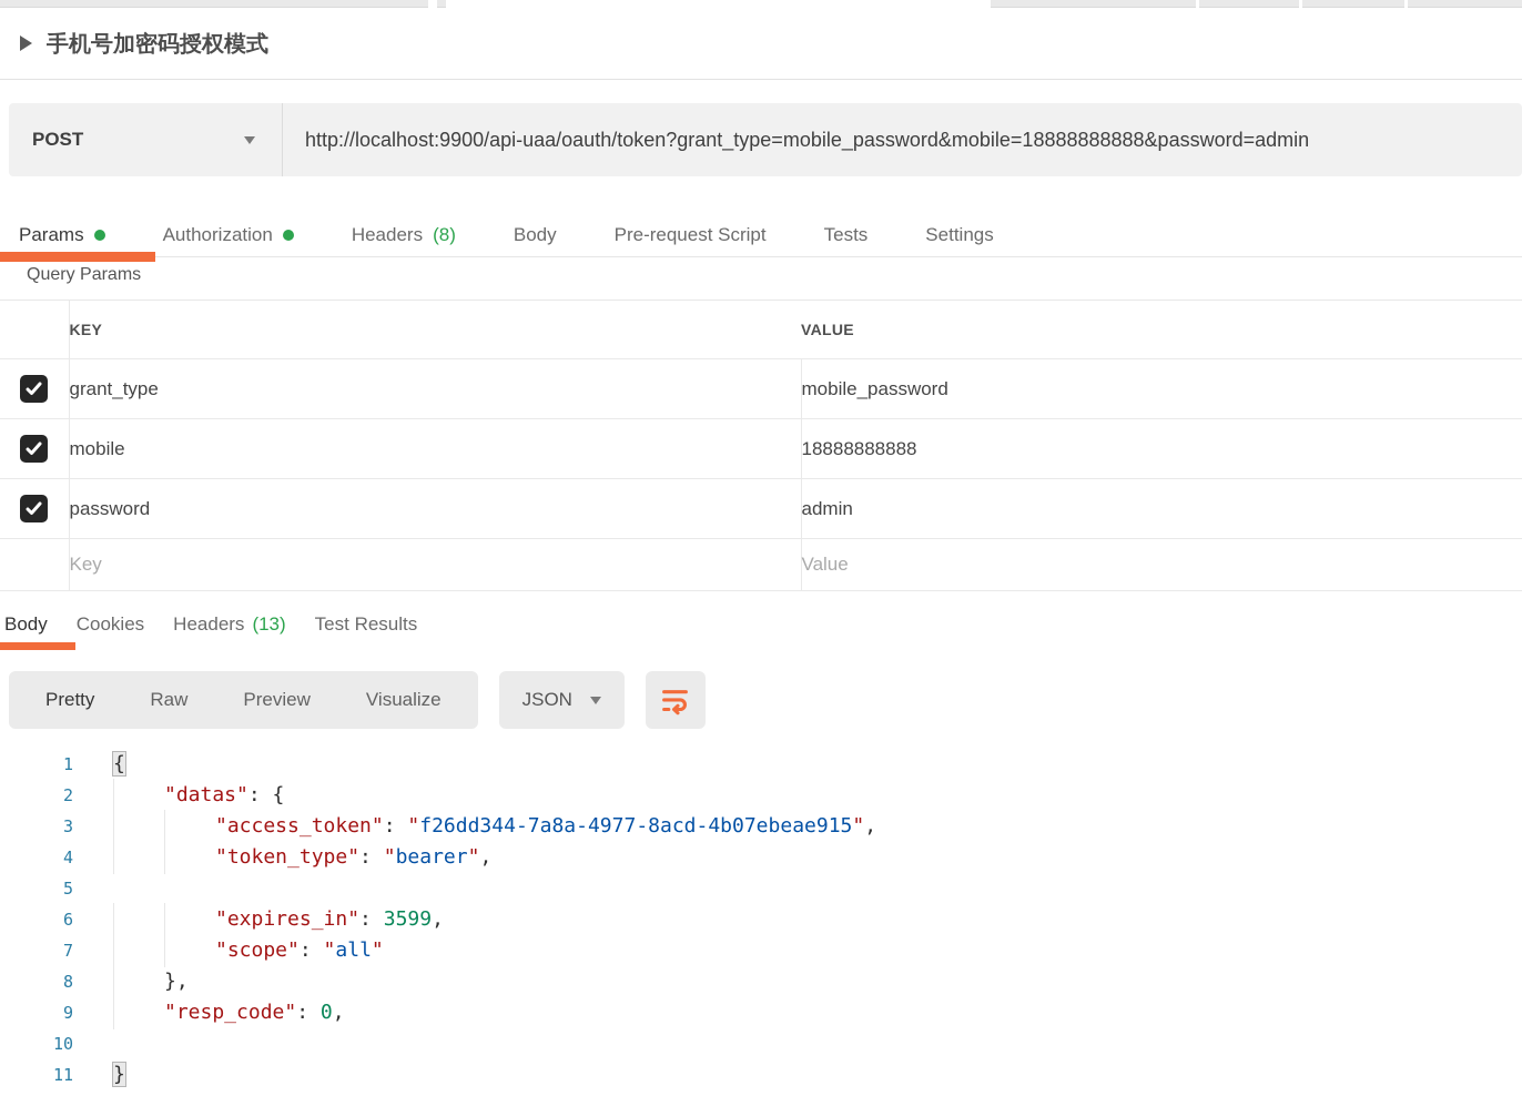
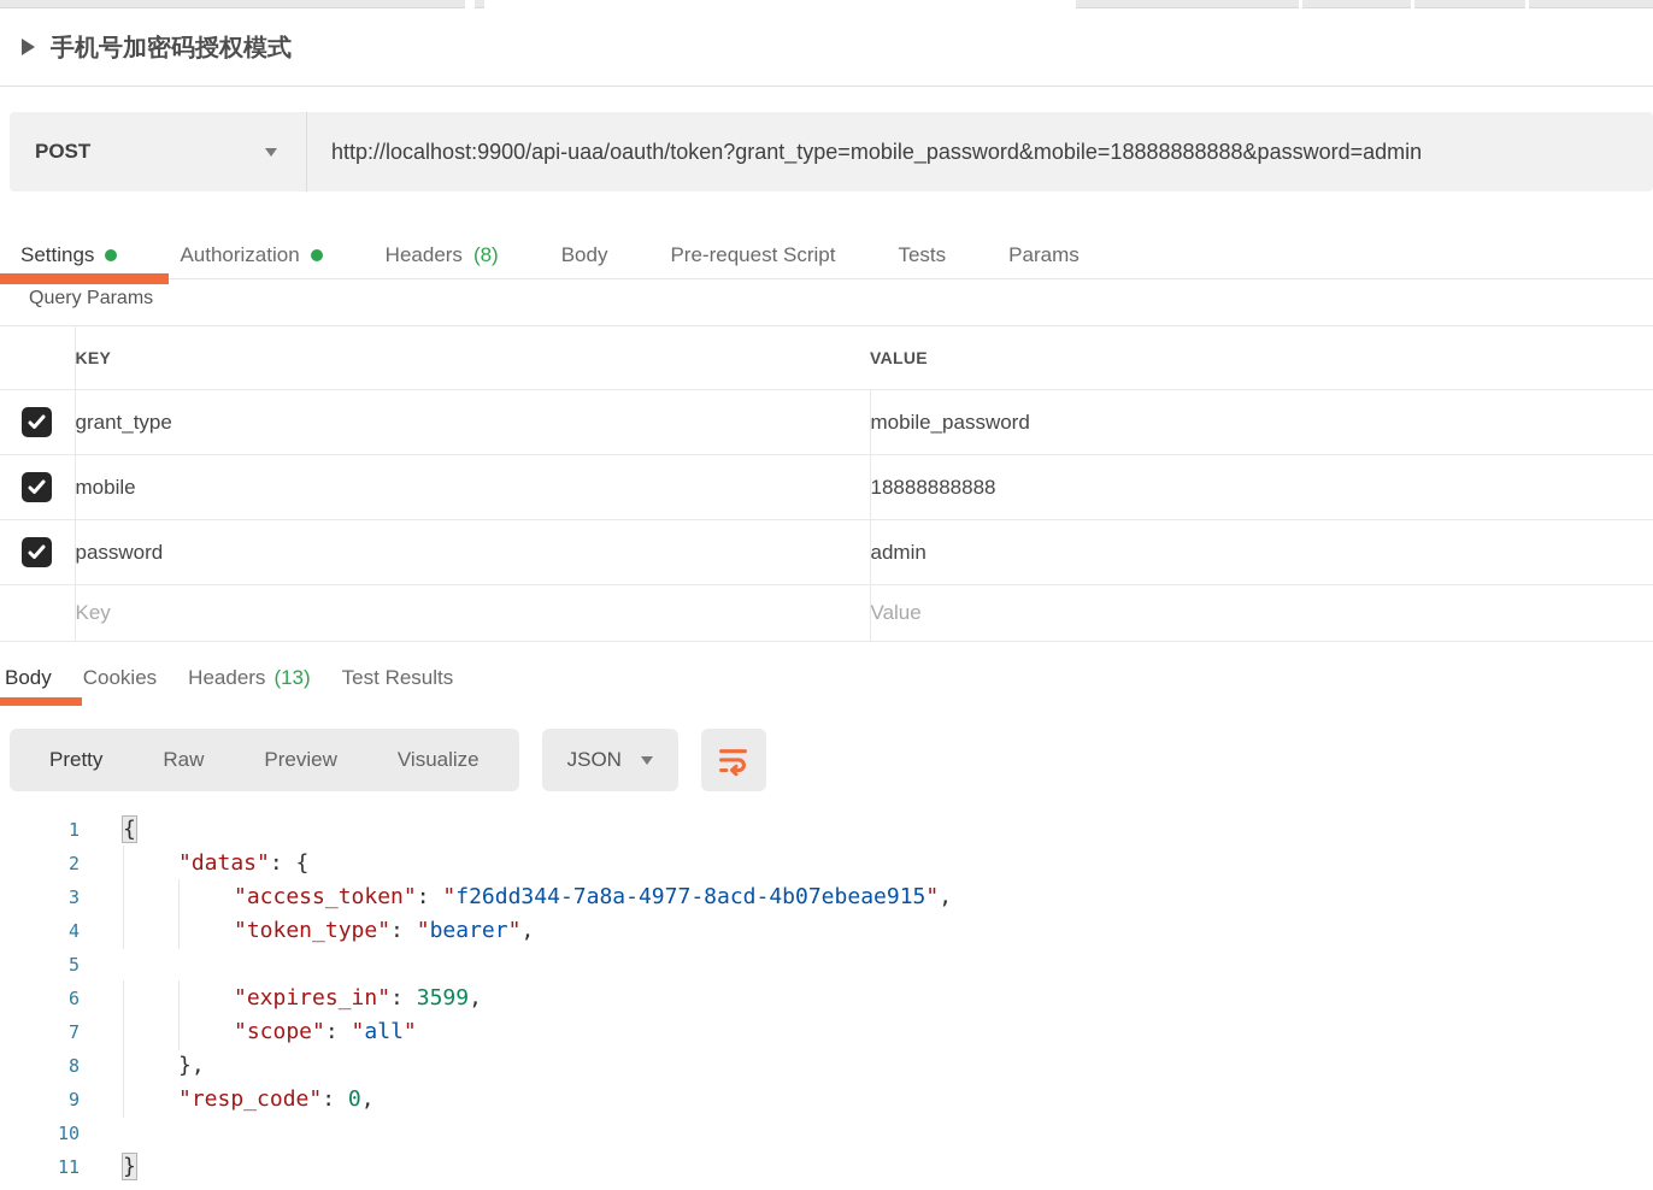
  手机号加密码授权模式
  POST
  http://localhost:9900/api-uaa/oauth/token?grant_type=mobile_password&mobile=18888888888&password=admin
- Params
+ Settings
  Authorization
  Headers
  (8)
  Body
  Pre-request Script
  Tests
- Settings
+ Params
  Query Params
  	KEY	VALUE
  	grant_type	mobile_password
  	mobile	18888888888
  	password	admin
  	Key	Value
  Body
  Cookies
  Headers
  (13)
  Test Results
  Pretty
  Raw
  Preview
  Visualize
  JSON
  1
  {
  2
  "datas": {
  3
  "access_token": "f26dd344-7a8a-4977-8acd-4b07ebeae915",
  4
  "token_type": "bearer",
  5
  6
  "expires_in": 3599,
  7
  "scope": "all"
  8
  },
  9
  "resp_code": 0,
  10
  11
  }
